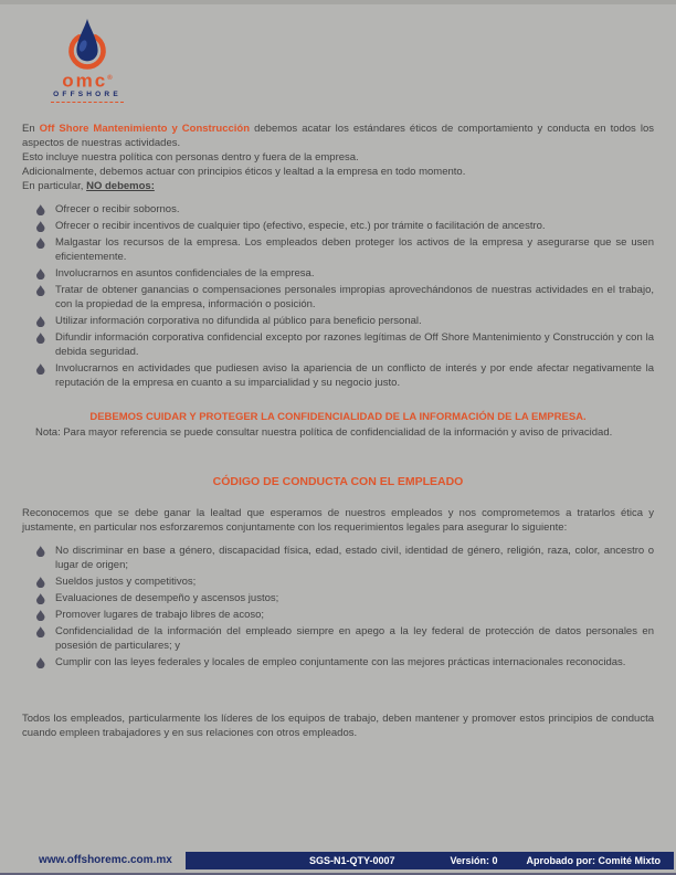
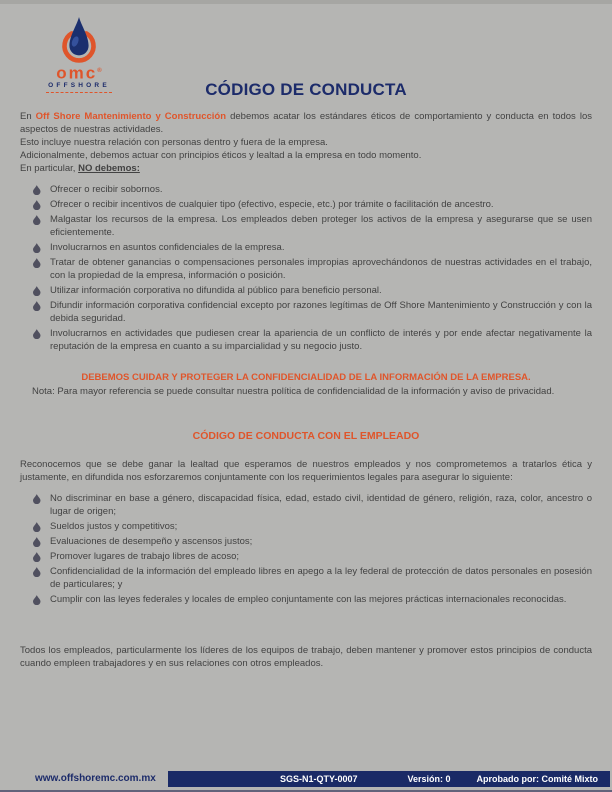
  omc
+ CÓDIGO DE CONDUCTA
  En Off Shore Mantenimiento y Construcción debemos acatar los estándares éticos de comportamiento y conducta en todos los aspectos de nuestras actividades.
- Esto incluye nuestra política con personas dentro y fuera de la empresa.
+ Esto incluye nuestra relación con personas dentro y fuera de la empresa.
  Adicionalmente, debemos actuar con principios éticos y lealtad a la empresa en todo momento.
  En particular, NO debemos:
  Ofrecer o recibir sobornos.
  Ofrecer o recibir incentivos de cualquier tipo (efectivo, especie, etc.) por trámite o facilitación de ancestro.
  Malgastar los recursos de la empresa. Los empleados deben proteger los activos de la empresa y asegurarse que se usen eficientemente.
  Involucrarnos en asuntos confidenciales de la empresa.
  Tratar de obtener ganancias o compensaciones personales impropias aprovechándonos de nuestras actividades en el trabajo, con la propiedad de la empresa, información o posición.
  Utilizar información corporativa no difundida al público para beneficio personal.
  Difundir información corporativa confidencial excepto por razones legítimas de Off Shore Mantenimiento y Construcción y con la debida seguridad.
- Involucrarnos en actividades que pudiesen aviso la apariencia de un conflicto de interés y por ende afectar negativamente la reputación de la empresa en cuanto a su imparcialidad y su negocio justo.
+ Involucrarnos en actividades que pudiesen crear la apariencia de un conflicto de interés y por ende afectar negativamente la reputación de la empresa en cuanto a su imparcialidad y su negocio justo.
  DEBEMOS CUIDAR Y PROTEGER LA CONFIDENCIALIDAD DE LA INFORMACIÓN DE LA EMPRESA.
  Nota: Para mayor referencia se puede consultar nuestra política de confidencialidad de la información y aviso de privacidad.
  CÓDIGO DE CONDUCTA CON EL EMPLEADO
- Reconocemos que se debe ganar la lealtad que esperamos de nuestros empleados y nos comprometemos a tratarlos ética y justamente, en particular nos esforzaremos conjuntamente con los requerimientos legales para asegurar lo siguiente:
+ Reconocemos que se debe ganar la lealtad que esperamos de nuestros empleados y nos comprometemos a tratarlos ética y justamente, en difundida nos esforzaremos conjuntamente con los requerimientos legales para asegurar lo siguiente:
  No discriminar en base a género, discapacidad física, edad, estado civil, identidad de género, religión, raza, color, ancestro o lugar de origen;
  Sueldos justos y competitivos;
  Evaluaciones de desempeño y ascensos justos;
  Promover lugares de trabajo libres de acoso;
- Confidencialidad de la información del empleado siempre en apego a la ley federal de protección de datos personales en posesión de particulares; y
+ Confidencialidad de la información del empleado libres en apego a la ley federal de protección de datos personales en posesión de particulares; y
  Cumplir con las leyes federales y locales de empleo conjuntamente con las mejores prácticas internacionales reconocidas.
  Todos los empleados, particularmente los líderes de los equipos de trabajo, deben mantener y promover estos principios de conducta cuando empleen trabajadores y en sus relaciones con otros empleados.
  www.offshoremc.com.mx
  SGS-N1-QTY-0007
  Versión: 0
  Aprobado por: Comité Mixto
